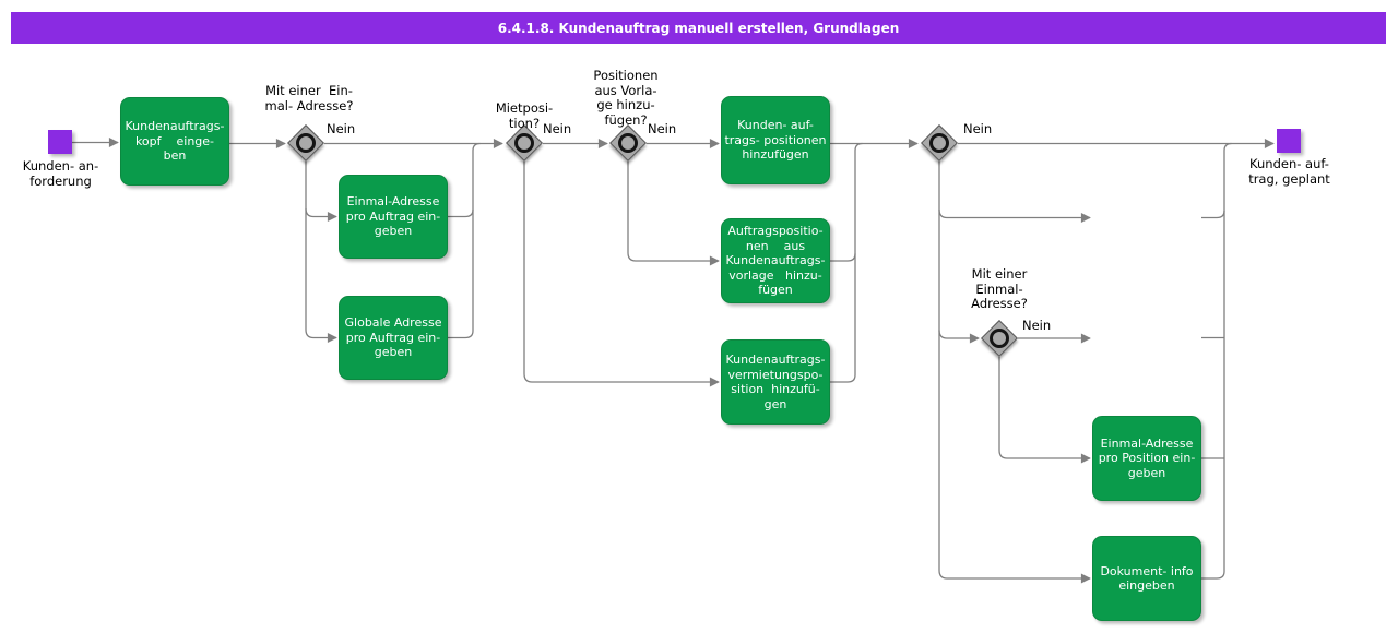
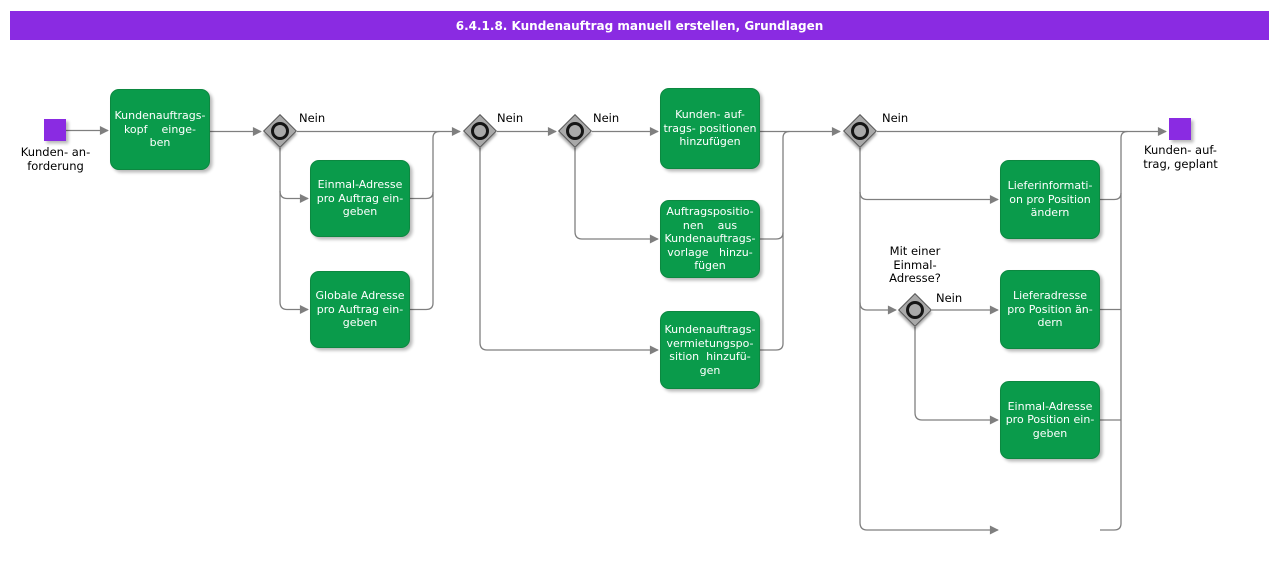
  6.4.1.8. Kundenauftrag manuell erstellen, Grundlagen
  Kunden- an-
  forderung
  Kunden- auf-
  trag, geplant
  Kundenauftrags-
  kopf einge-
  ben
  Einmal-Adresse
  pro Auftrag ein-
  geben
  Globale Adresse
  pro Auftrag ein-
  geben
  Kunden- auf-
  trags- positionen
  hinzufügen
  Auftragspositio-
  nen aus
  Kundenauftrags-
  vorlage hinzu-
  fügen
  Kundenauftrags-
  vermietungspo-
  sition hinzufü-
  gen
+ Lieferinformati-
+ on pro Position
+ ändern
+ Lieferadresse
+ pro Position än-
+ dern
  Einmal-Adresse
  pro Position ein-
  geben
- Dokument- info
- eingeben
- Mit einer Ein-
- mal- Adresse?
- Mietposi-
- tion?
- Positionen
- aus Vorla-
- ge hinzu-
- fügen?
  Mit einer
  Einmal-
  Adresse?
  Nein
  Nein
  Nein
  Nein
  Nein
